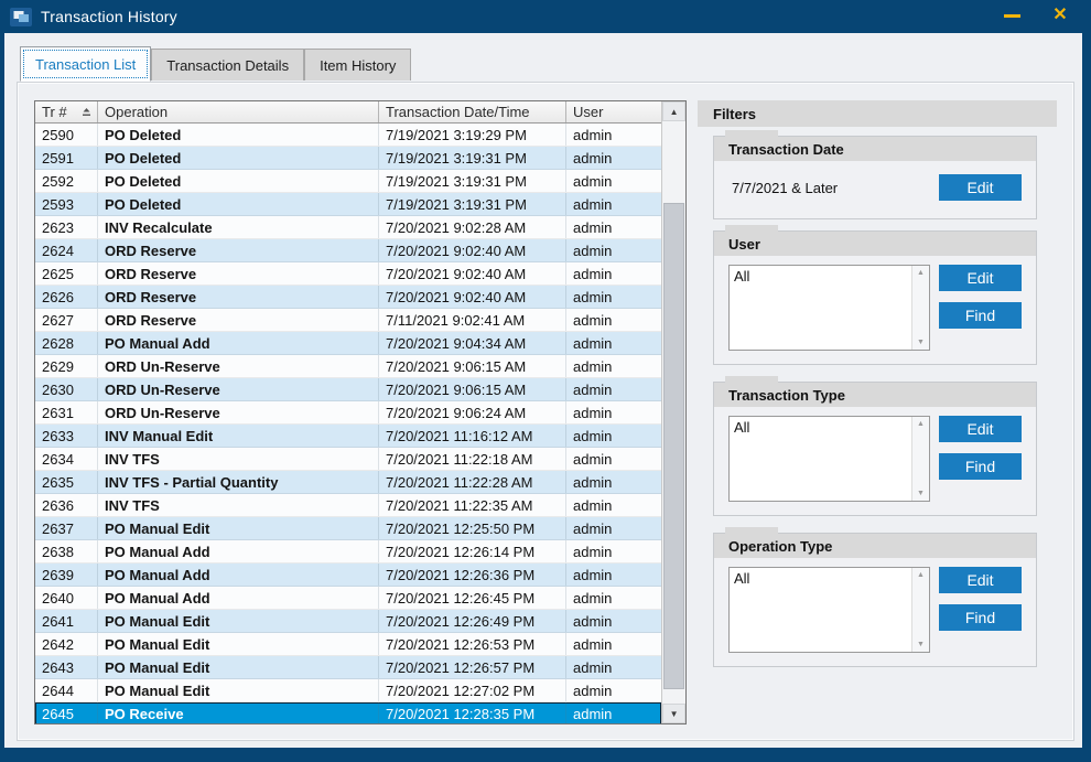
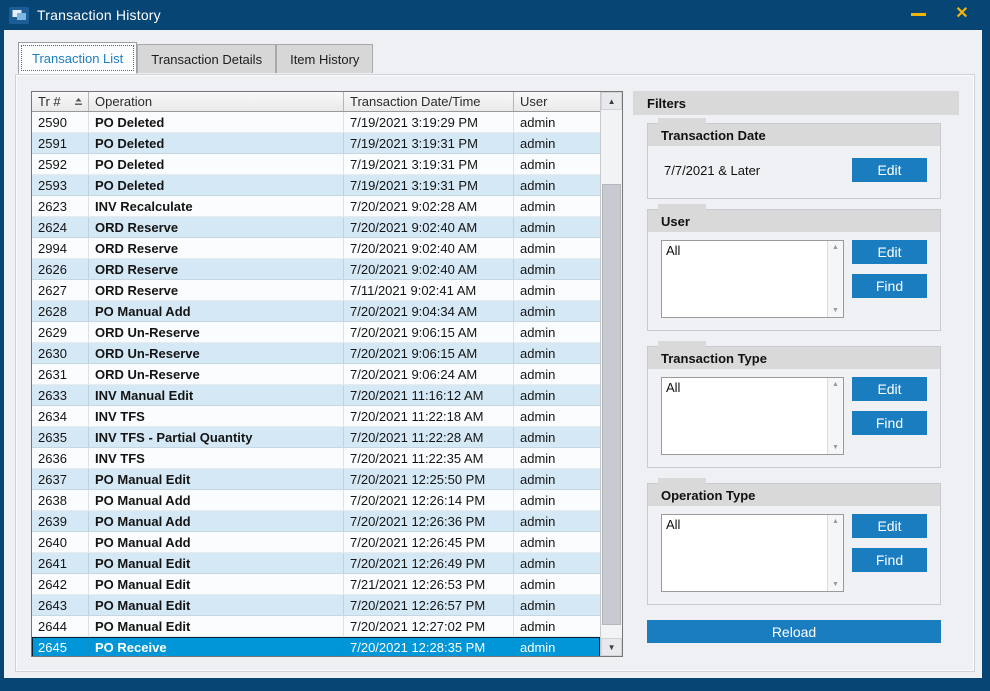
  Transaction History
  ✕
  Transaction List
  Transaction Details
  Item History
  Tr #
  Operation
  Transaction Date/Time
  User
  2590
  PO Deleted
  7/19/2021 3:19:29 PM
  admin
  2591
  PO Deleted
  7/19/2021 3:19:31 PM
  admin
  2592
  PO Deleted
  7/19/2021 3:19:31 PM
  admin
  2593
  PO Deleted
  7/19/2021 3:19:31 PM
  admin
  2623
  INV Recalculate
  7/20/2021 9:02:28 AM
  admin
  2624
  ORD Reserve
  7/20/2021 9:02:40 AM
  admin
- 2625
+ 2994
  ORD Reserve
  7/20/2021 9:02:40 AM
  admin
  2626
  ORD Reserve
  7/20/2021 9:02:40 AM
  admin
  2627
  ORD Reserve
  7/11/2021 9:02:41 AM
  admin
  2628
  PO Manual Add
  7/20/2021 9:04:34 AM
  admin
  2629
  ORD Un-Reserve
  7/20/2021 9:06:15 AM
  admin
  2630
  ORD Un-Reserve
  7/20/2021 9:06:15 AM
  admin
  2631
  ORD Un-Reserve
  7/20/2021 9:06:24 AM
  admin
  2633
  INV Manual Edit
  7/20/2021 11:16:12 AM
  admin
  2634
  INV TFS
  7/20/2021 11:22:18 AM
  admin
  2635
  INV TFS - Partial Quantity
  7/20/2021 11:22:28 AM
  admin
  2636
  INV TFS
  7/20/2021 11:22:35 AM
  admin
  2637
  PO Manual Edit
  7/20/2021 12:25:50 PM
  admin
  2638
  PO Manual Add
  7/20/2021 12:26:14 PM
  admin
  2639
  PO Manual Add
  7/20/2021 12:26:36 PM
  admin
  2640
  PO Manual Add
  7/20/2021 12:26:45 PM
  admin
  2641
  PO Manual Edit
  7/20/2021 12:26:49 PM
  admin
  2642
  PO Manual Edit
- 7/20/2021 12:26:53 PM
+ 7/21/2021 12:26:53 PM
  admin
  2643
  PO Manual Edit
  7/20/2021 12:26:57 PM
  admin
  2644
  PO Manual Edit
  7/20/2021 12:27:02 PM
  admin
  2645
  PO Receive
  7/20/2021 12:28:35 PM
  admin
  ▲
  ▼
  Filters
  Transaction Date
  7/7/2021 & Later
  Edit
  User
  All
  Edit
  Find
  Transaction Type
  All
  Edit
  Find
  Operation Type
  All
  Edit
  Find
+ Reload
